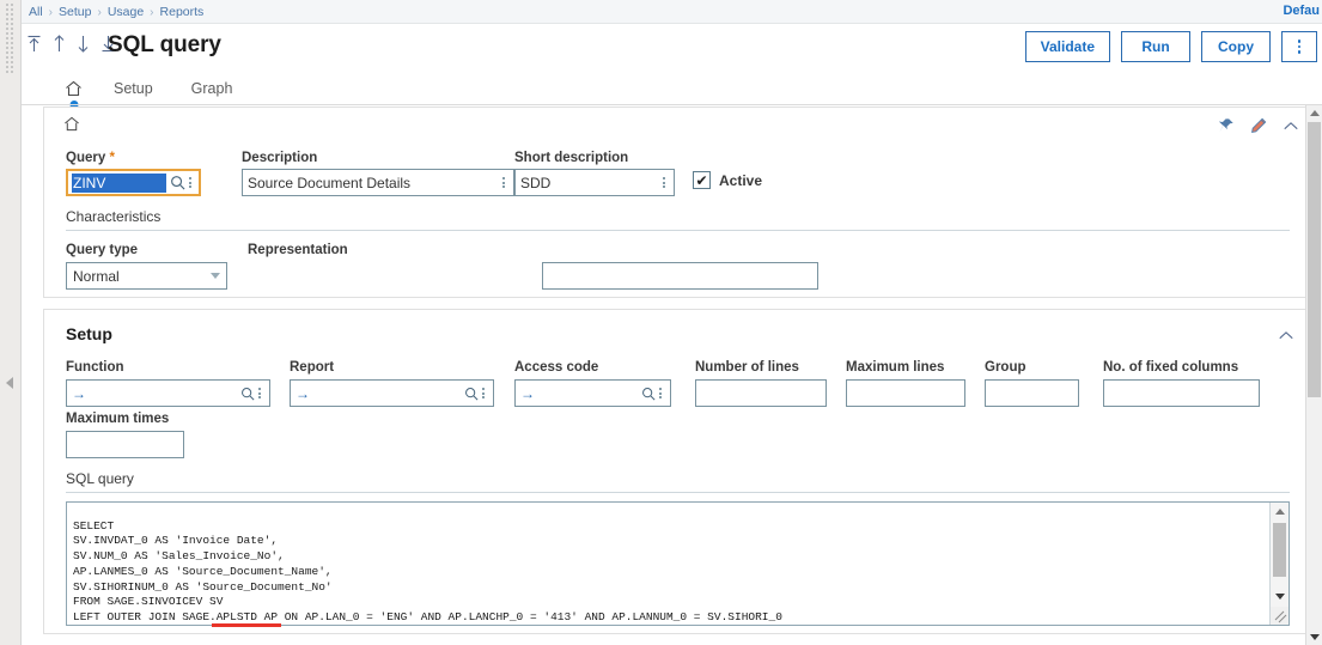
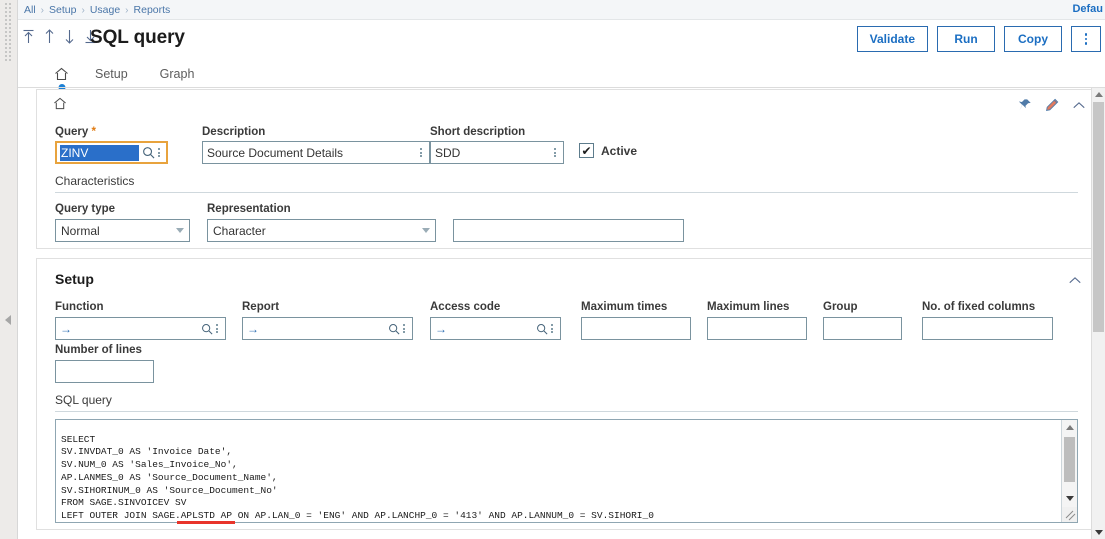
  All
  ›
  Setup
  ›
  Usage
  ›
  Reports
  Defau
  SQL query
  Validate
  Run
  Copy
  Setup
  Graph
  Query *
  ZINV
  Description
  Source Document Details
  Short description
  SDD
  ✔
  Active
  Characteristics
  Query type
  Normal
  Representation
+ Character
  Setup
  Function
  →
  Report
  →
  Access code
  →
- Number of lines
+ Maximum times
  Maximum lines
  Group
  No. of fixed columns
- Maximum times
+ Number of lines
  SQL query
  SELECT
  SV.INVDAT_0 AS 'Invoice Date',
  SV.NUM_0 AS 'Sales_Invoice_No',
  AP.LANMES_0 AS 'Source_Document_Name',
  SV.SIHORINUM_0 AS 'Source_Document_No'
  FROM SAGE.SINVOICEV SV
  LEFT OUTER JOIN SAGE.APLSTD AP ON AP.LAN_0 = 'ENG' AND AP.LANCHP_0 = '413' AND AP.LANNUM_0 = SV.SIHORI_0
